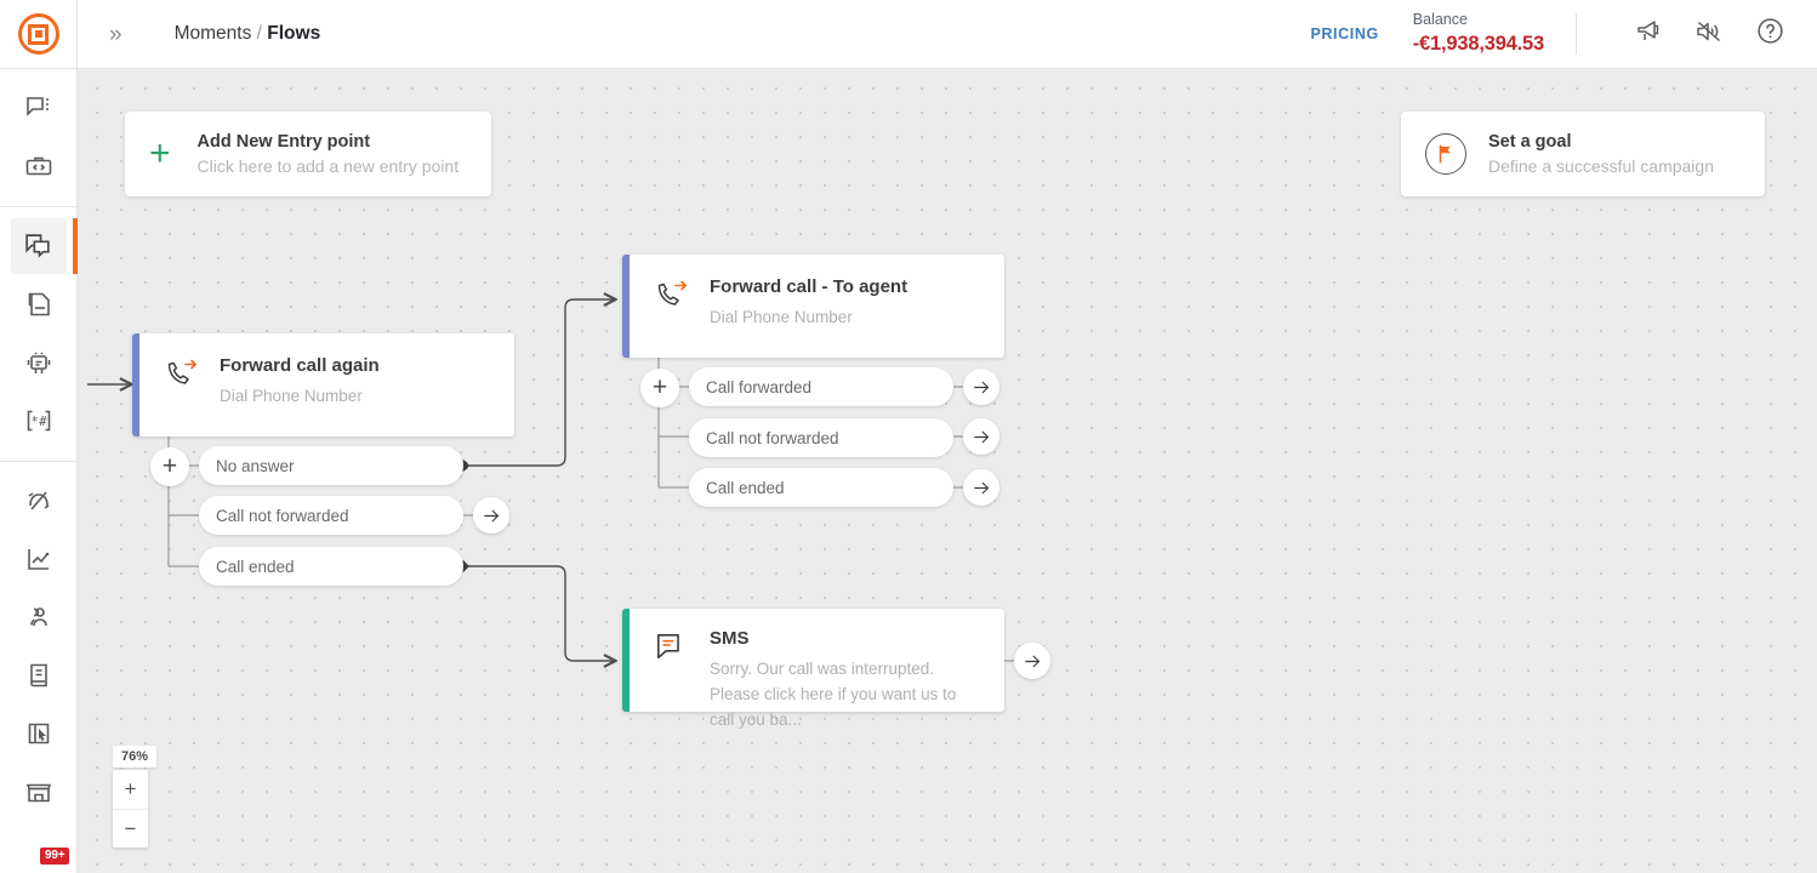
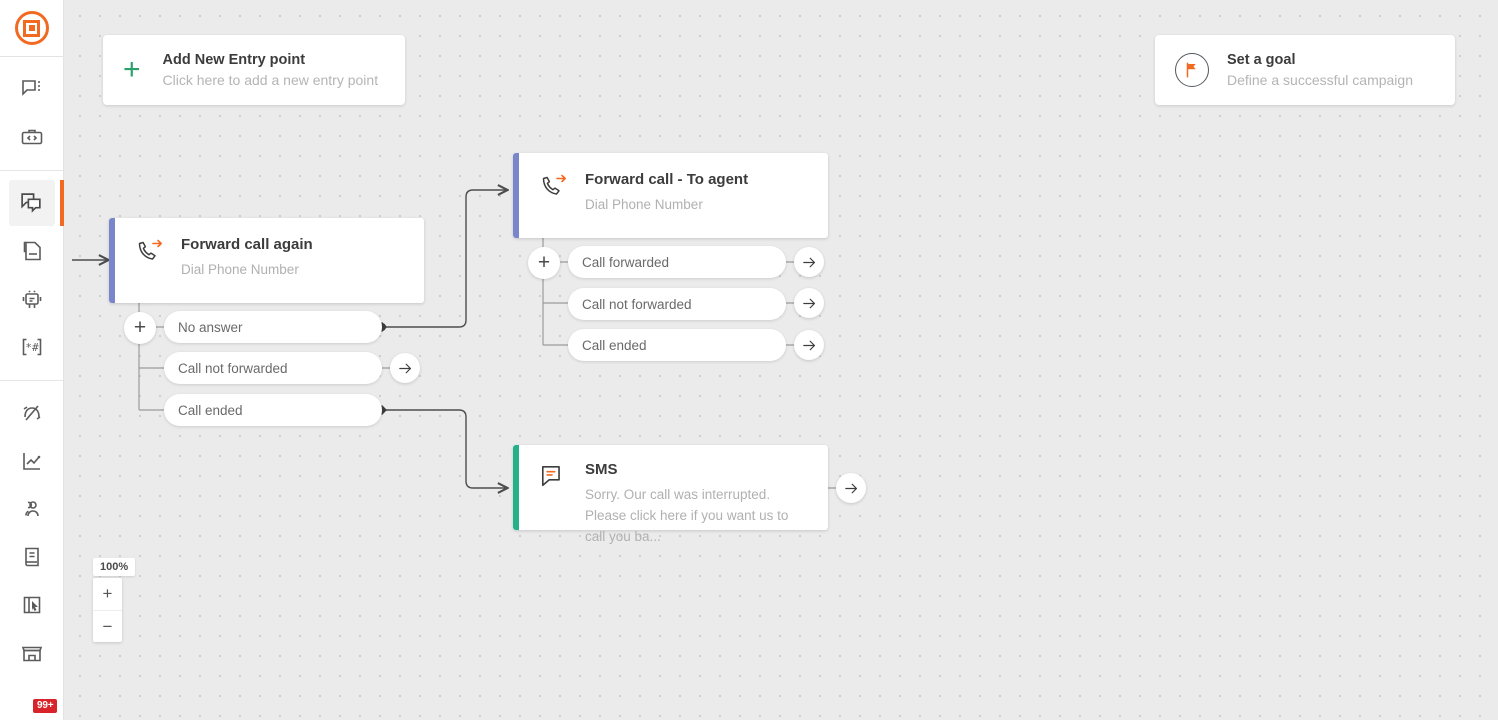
  *#
  99+
- »
- Moments / Flows
- PRICING
- Balance
- -€1,938,394.53
  +
  Add New Entry point
  Click here to add a new entry point
  Set a goal
  Define a successful campaign
  Forward call again
  Dial Phone Number
  +
  No answer
  Call not forwarded
  Call ended
  Forward call - To agent
  Dial Phone Number
  +
  Call forwarded
  Call not forwarded
  Call ended
  SMS
  Sorry. Our call was interrupted. Please click here if you want us to call you ba...
- 76%
+ 100%
  +
  −
